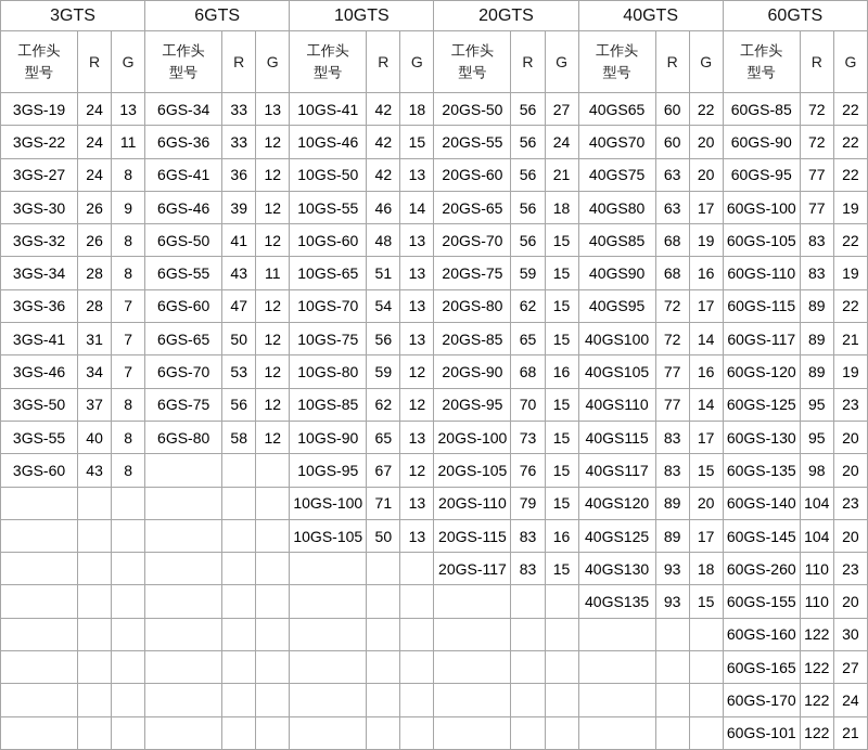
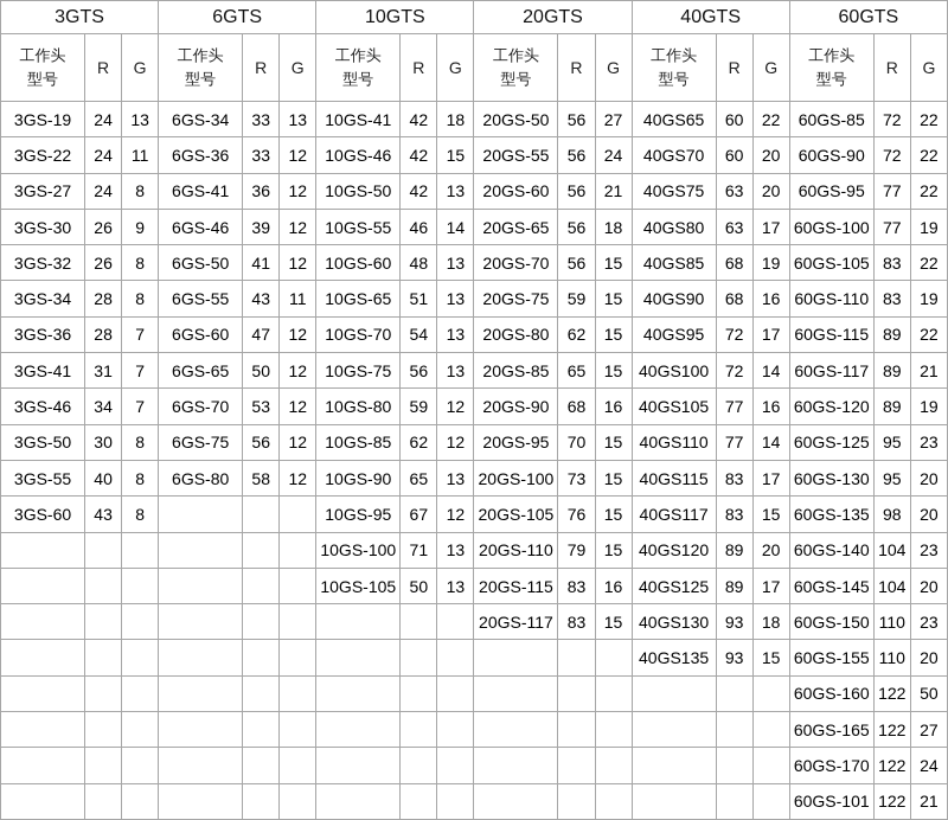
  3GTS	6GTS	10GTS	20GTS	40GTS	60GTS
  工作头型号	R	G	工作头型号	R	G	工作头型号	R	G	工作头型号	R	G	工作头型号	R	G	工作头型号	R	G
  3GS-19	24	13	6GS-34	33	13	10GS-41	42	18	20GS-50	56	27	40GS65	60	22	60GS-85	72	22
  3GS-22	24	11	6GS-36	33	12	10GS-46	42	15	20GS-55	56	24	40GS70	60	20	60GS-90	72	22
  3GS-27	24	8	6GS-41	36	12	10GS-50	42	13	20GS-60	56	21	40GS75	63	20	60GS-95	77	22
  3GS-30	26	9	6GS-46	39	12	10GS-55	46	14	20GS-65	56	18	40GS80	63	17	60GS-100	77	19
  3GS-32	26	8	6GS-50	41	12	10GS-60	48	13	20GS-70	56	15	40GS85	68	19	60GS-105	83	22
  3GS-34	28	8	6GS-55	43	11	10GS-65	51	13	20GS-75	59	15	40GS90	68	16	60GS-110	83	19
  3GS-36	28	7	6GS-60	47	12	10GS-70	54	13	20GS-80	62	15	40GS95	72	17	60GS-115	89	22
  3GS-41	31	7	6GS-65	50	12	10GS-75	56	13	20GS-85	65	15	40GS100	72	14	60GS-117	89	21
  3GS-46	34	7	6GS-70	53	12	10GS-80	59	12	20GS-90	68	16	40GS105	77	16	60GS-120	89	19
- 3GS-50	37	8	6GS-75	56	12	10GS-85	62	12	20GS-95	70	15	40GS110	77	14	60GS-125	95	23
+ 3GS-50	30	8	6GS-75	56	12	10GS-85	62	12	20GS-95	70	15	40GS110	77	14	60GS-125	95	23
  3GS-55	40	8	6GS-80	58	12	10GS-90	65	13	20GS-100	73	15	40GS115	83	17	60GS-130	95	20
  3GS-60	43	8				10GS-95	67	12	20GS-105	76	15	40GS117	83	15	60GS-135	98	20
  						10GS-100	71	13	20GS-110	79	15	40GS120	89	20	60GS-140	104	23
  						10GS-105	50	13	20GS-115	83	16	40GS125	89	17	60GS-145	104	20
- 									20GS-117	83	15	40GS130	93	18	60GS-260	110	23
+ 									20GS-117	83	15	40GS130	93	18	60GS-150	110	23
  												40GS135	93	15	60GS-155	110	20
- 															60GS-160	122	30
+ 															60GS-160	122	50
  															60GS-165	122	27
  															60GS-170	122	24
  															60GS-101	122	21
